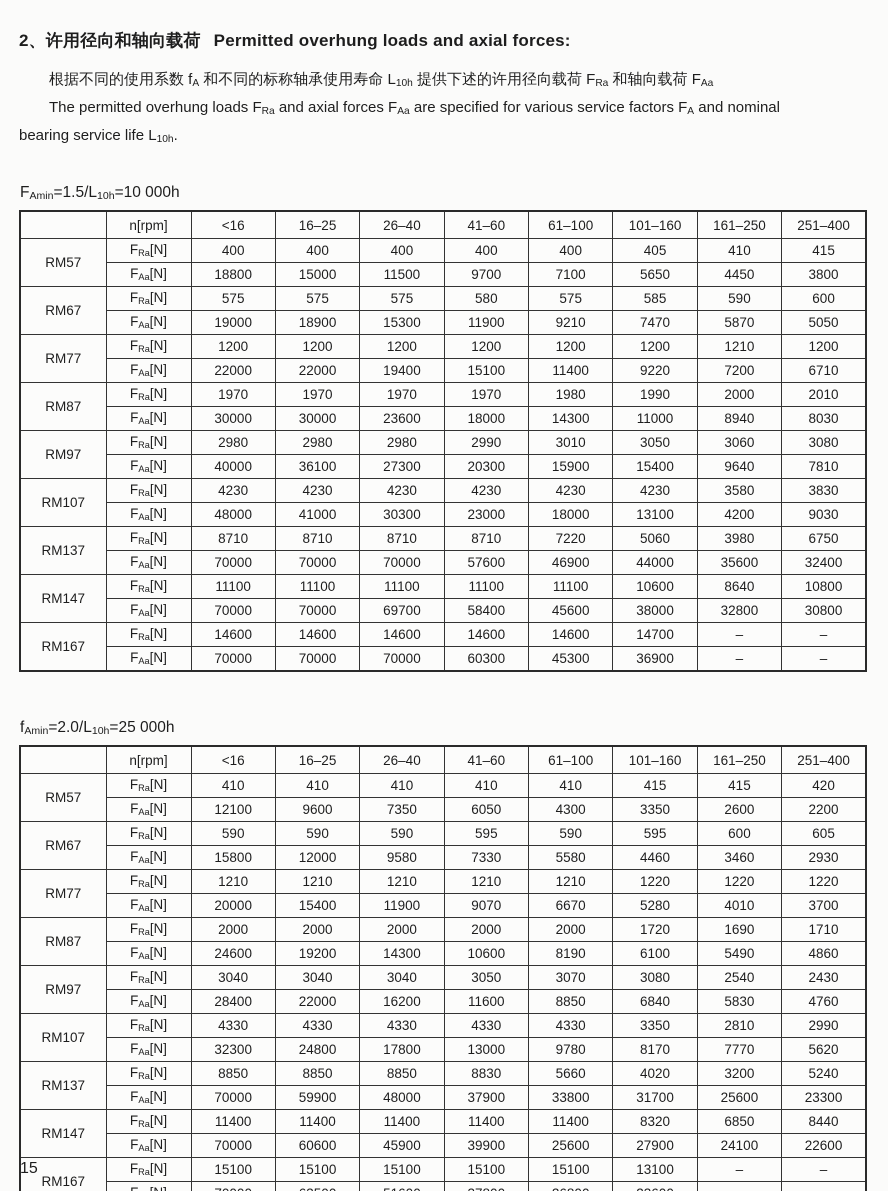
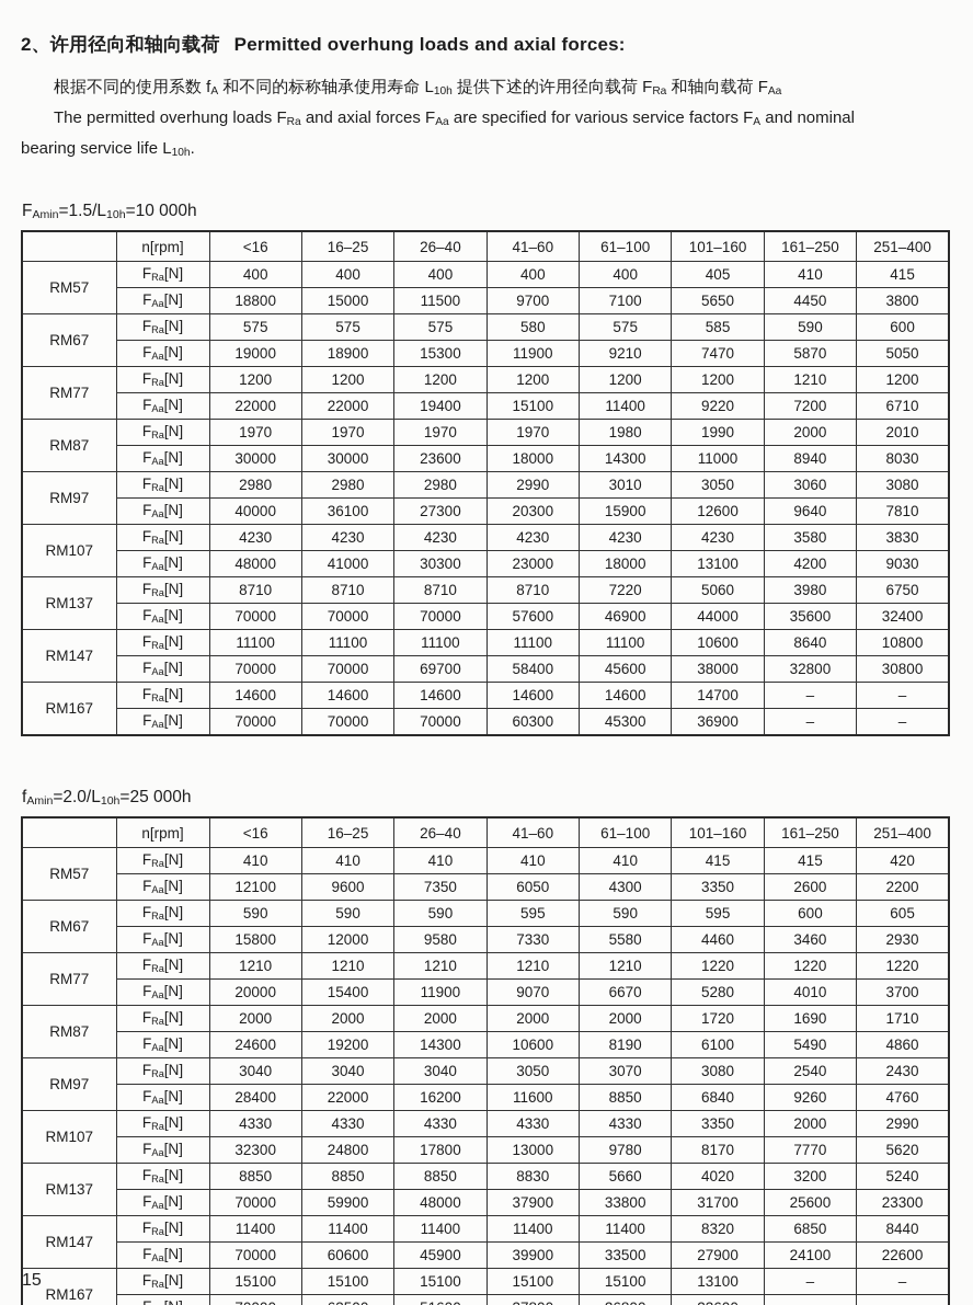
  2、许用径向和轴向载荷 Permitted overhung loads and axial forces:
  根据不同的使用系数 fA 和不同的标称轴承使用寿命 L10h 提供下述的许用径向载荷 FRa 和轴向载荷 FAa
  The permitted overhung loads FRa and axial forces FAa are specified for various service factors FA and nominal
  bearing service life L10h.
  FAmin=1.5/L10h=10 000h
  	n[rpm]	<16	16–25	26–40	41–60	61–100	101–160	161–250	251–400
  RM57	FRa[N]	400	400	400	400	400	405	410	415
  FAa[N]	18800	15000	11500	9700	7100	5650	4450	3800
  RM67	FRa[N]	575	575	575	580	575	585	590	600
  FAa[N]	19000	18900	15300	11900	9210	7470	5870	5050
  RM77	FRa[N]	1200	1200	1200	1200	1200	1200	1210	1200
  FAa[N]	22000	22000	19400	15100	11400	9220	7200	6710
  RM87	FRa[N]	1970	1970	1970	1970	1980	1990	2000	2010
  FAa[N]	30000	30000	23600	18000	14300	11000	8940	8030
  RM97	FRa[N]	2980	2980	2980	2990	3010	3050	3060	3080
- FAa[N]	40000	36100	27300	20300	15900	15400	9640	7810
+ FAa[N]	40000	36100	27300	20300	15900	12600	9640	7810
  RM107	FRa[N]	4230	4230	4230	4230	4230	4230	3580	3830
  FAa[N]	48000	41000	30300	23000	18000	13100	4200	9030
  RM137	FRa[N]	8710	8710	8710	8710	7220	5060	3980	6750
  FAa[N]	70000	70000	70000	57600	46900	44000	35600	32400
  RM147	FRa[N]	11100	11100	11100	11100	11100	10600	8640	10800
  FAa[N]	70000	70000	69700	58400	45600	38000	32800	30800
  RM167	FRa[N]	14600	14600	14600	14600	14600	14700	–	–
  FAa[N]	70000	70000	70000	60300	45300	36900	–	–
  fAmin=2.0/L10h=25 000h
  	n[rpm]	<16	16–25	26–40	41–60	61–100	101–160	161–250	251–400
  RM57	FRa[N]	410	410	410	410	410	415	415	420
  FAa[N]	12100	9600	7350	6050	4300	3350	2600	2200
  RM67	FRa[N]	590	590	590	595	590	595	600	605
  FAa[N]	15800	12000	9580	7330	5580	4460	3460	2930
  RM77	FRa[N]	1210	1210	1210	1210	1210	1220	1220	1220
  FAa[N]	20000	15400	11900	9070	6670	5280	4010	3700
  RM87	FRa[N]	2000	2000	2000	2000	2000	1720	1690	1710
  FAa[N]	24600	19200	14300	10600	8190	6100	5490	4860
  RM97	FRa[N]	3040	3040	3040	3050	3070	3080	2540	2430
- FAa[N]	28400	22000	16200	11600	8850	6840	5830	4760
+ FAa[N]	28400	22000	16200	11600	8850	6840	9260	4760
- RM107	FRa[N]	4330	4330	4330	4330	4330	3350	2810	2990
+ RM107	FRa[N]	4330	4330	4330	4330	4330	3350	2000	2990
  FAa[N]	32300	24800	17800	13000	9780	8170	7770	5620
  RM137	FRa[N]	8850	8850	8850	8830	5660	4020	3200	5240
  FAa[N]	70000	59900	48000	37900	33800	31700	25600	23300
  RM147	FRa[N]	11400	11400	11400	11400	11400	8320	6850	8440
- FAa[N]	70000	60600	45900	39900	25600	27900	24100	22600
+ FAa[N]	70000	60600	45900	39900	33500	27900	24100	22600
  RM167	FRa[N]	15100	15100	15100	15100	15100	13100	–	–
  15
